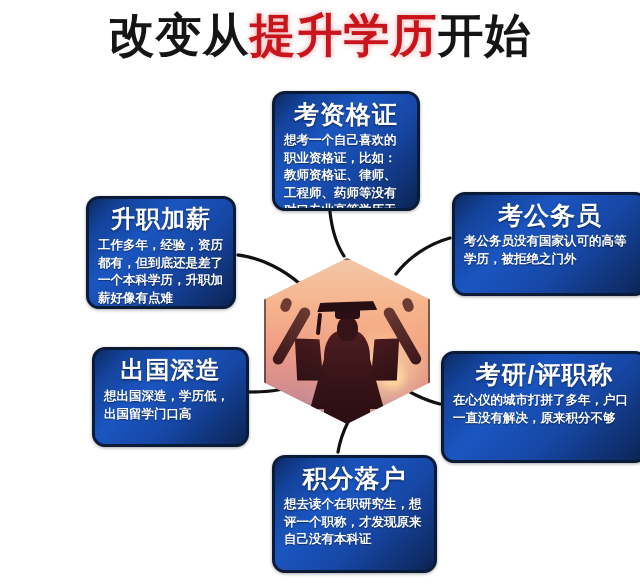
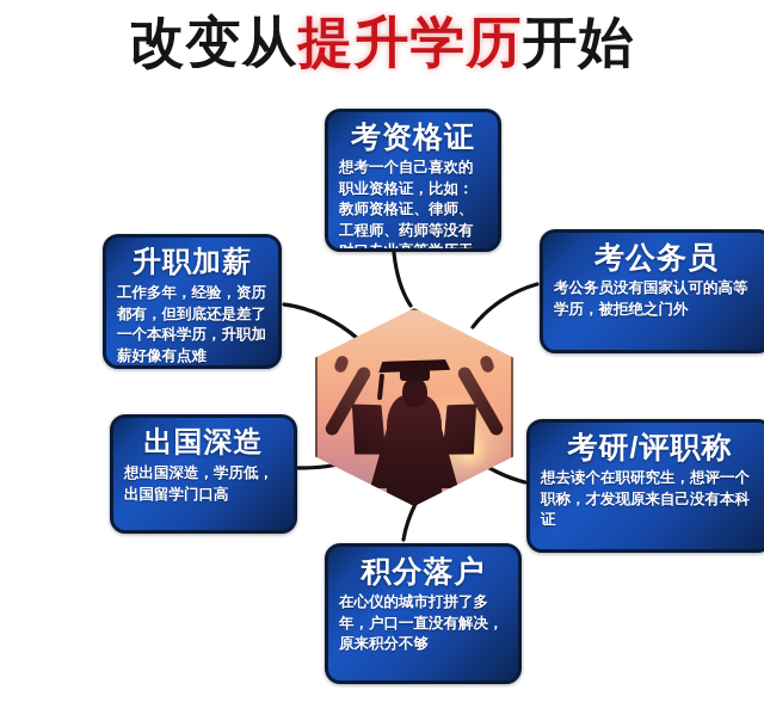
  改变从提升学历开始
  考资格证
  想考一个自己喜欢的职业资格证，比如：教师资格证、律师、工程师、药师等没有
  升职加薪
  工作多年，经验，资历都有，但到底还是差了一个本科学历，升职加薪好像有点难
  考公务员
  考公务员没有国家认可的高等学历，被拒绝之门外
  出国深造
  想出国深造，学历低，出国留学门口高
  考研/评职称
- 在心仪的城市打拼了多年，户口一直没有解决，原来积分不够
+ 想去读个在职研究生，想评一个职称，才发现原来自己没有本科证
  积分落户
- 想去读个在职研究生，想评一个职称，才发现原来自己没有本科证
+ 在心仪的城市打拼了多年，户口一直没有解决，原来积分不够
